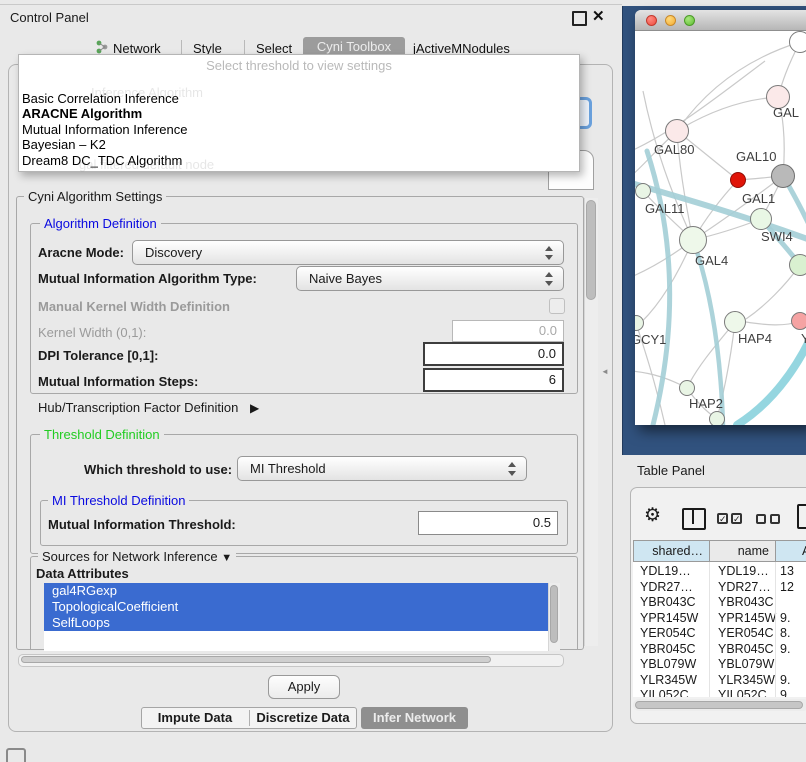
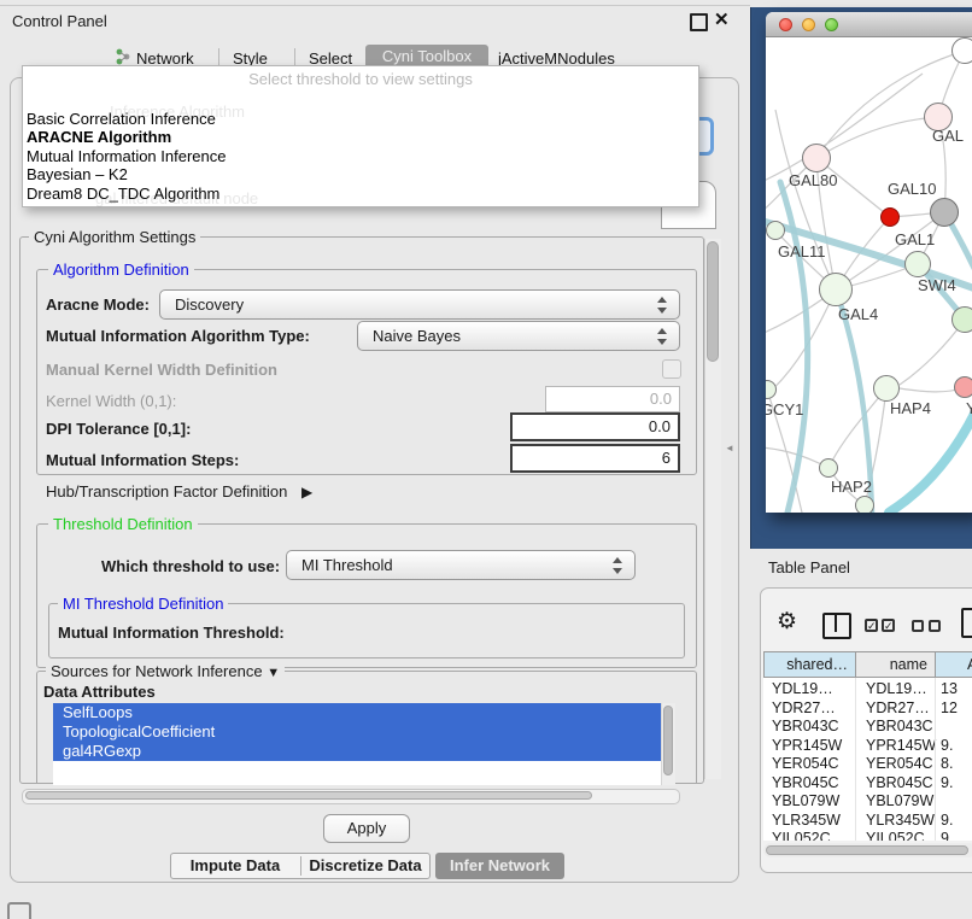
  Control Panel
  ✕
  Network
  Style
  Select
  Cyni Toolbox
  jActiveMNodules
  Cyni Algorithm Settings
  Algorithm Definition
  Aracne Mode:
  Discovery
  Mutual Information Algorithm Type:
  Naive Bayes
  Manual Kernel Width Definition
  Kernel Width (0,1):
  0.0
  DPI Tolerance [0,1]:
  0.0
  Mutual Information Steps:
  6
  Hub/Transcription Factor Definition ▶
  Threshold Definition
  Which threshold to use:
  MI Threshold
  MI Threshold Definition
  Mutual Information Threshold:
- 0.5
  Sources for Network Inference ▼
  Data Attributes
- gal4RGexp
+ SelfLoops
  TopologicalCoefficient
- SelfLoops
+ gal4RGexp
  ◄
  Select threshold to view settings
  Basic Correlation Inference
  ARACNE Algorithm
  Mutual Information Inference
  Bayesian – K2
  Dream8 DC_TDC Algorithm
  Inference Algorithm
  gal filtered default node
  Apply
  Impute Data
  Discretize Data
  Infer Network
  GAL
  GAL80
  GAL10
  GAL11
  GAL1
  SWI4
  GAL4
  GCY1
  HAP4
  Y
  HAP2
  Table Panel
  ⚙
  ✓
  ✓
  shared…
  name
  YDL19…
  YDL19…
  13
  YDR27…
  YDR27…
  12
  YBR043C
  YBR043C
  YPR145W
  YPR145W
  9.
  YER054C
  YER054C
  8.
  YBR045C
  YBR045C
  9.
  YBL079W
  YBL079W
  YLR345W
  YLR345W
  9.
  YIL052C
  YIL052C
  9.
